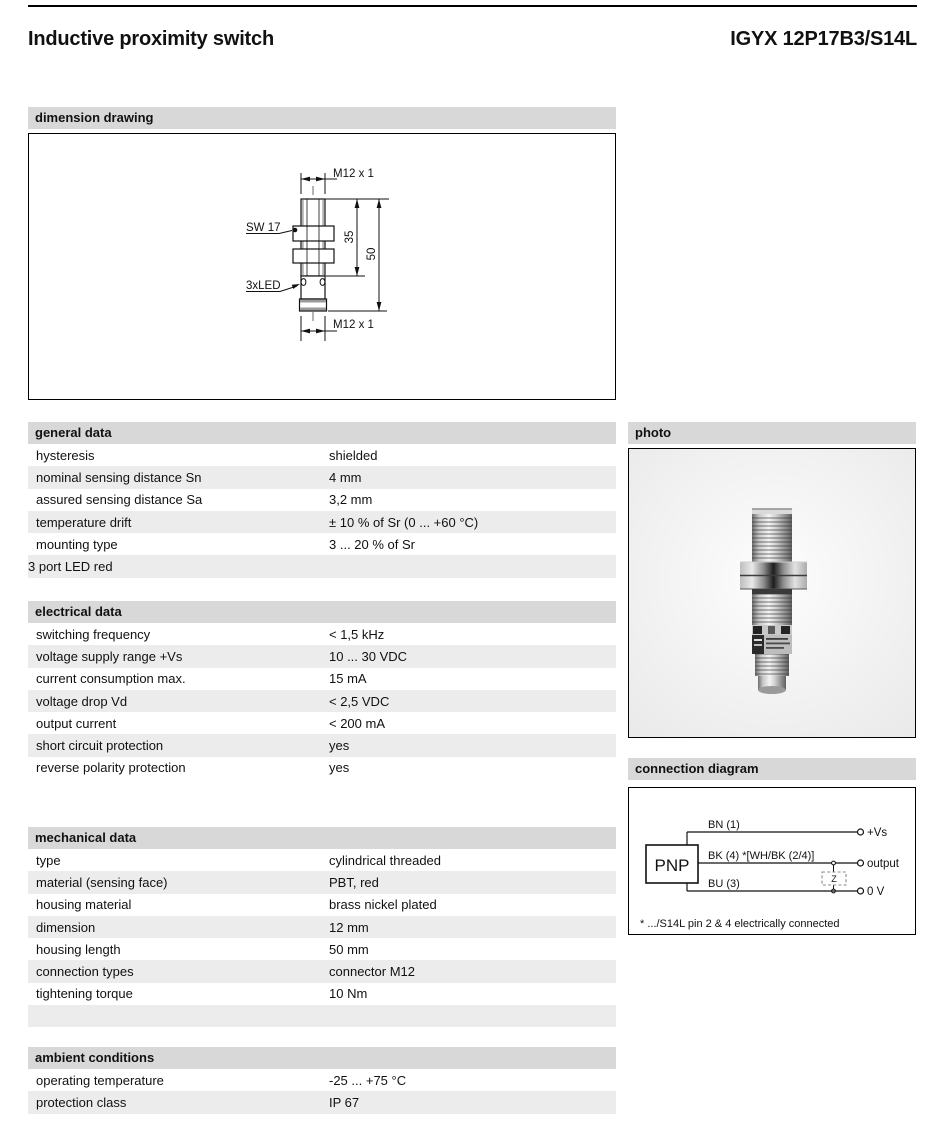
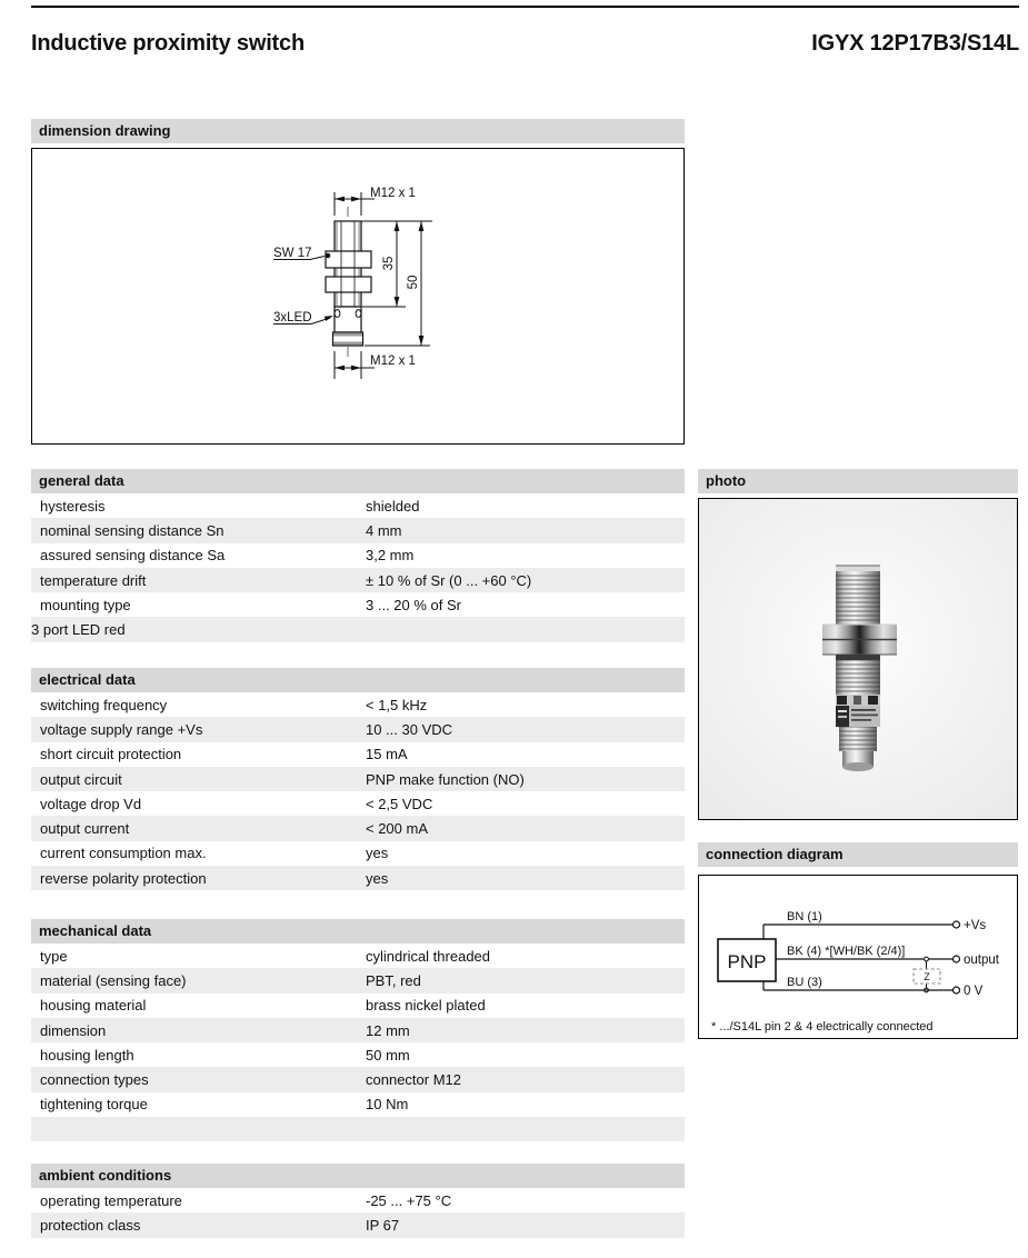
  Inductive proximity switch
  IGYX 12P17B3/S14L
  dimension drawing
  M12 x 1
  SW 17
  3xLED
  M12 x 1
  general data
  hysteresis
  shielded
  nominal sensing distance Sn
  4 mm
  assured sensing distance Sa
  3,2 mm
  temperature drift
  ± 10 % of Sr (0 ... +60 °C)
  mounting type
  3 ... 20 % of Sr
  3 port LED red
  photo
  electrical data
  switching frequency
  < 1,5 kHz
  voltage supply range +Vs
  10 ... 30 VDC
- current consumption max.
+ short circuit protection
  15 mA
+ output circuit
+ PNP make function (NO)
  voltage drop Vd
  < 2,5 VDC
  output current
  < 200 mA
- short circuit protection
+ current consumption max.
  yes
  reverse polarity protection
  yes
  connection diagram
  PNP
  BN (1)
  +Vs
  BK (4) *[WH/BK (2/4)]
  output
  Z
  BU (3)
  0 V
  * .../S14L pin 2 & 4 electrically connected
  mechanical data
  type
  cylindrical threaded
  material (sensing face)
  PBT, red
  housing material
  brass nickel plated
  dimension
  12 mm
  housing length
  50 mm
  connection types
  connector M12
  tightening torque
  10 Nm
  ambient conditions
  operating temperature
  -25 ... +75 °C
  protection class
  IP 67
